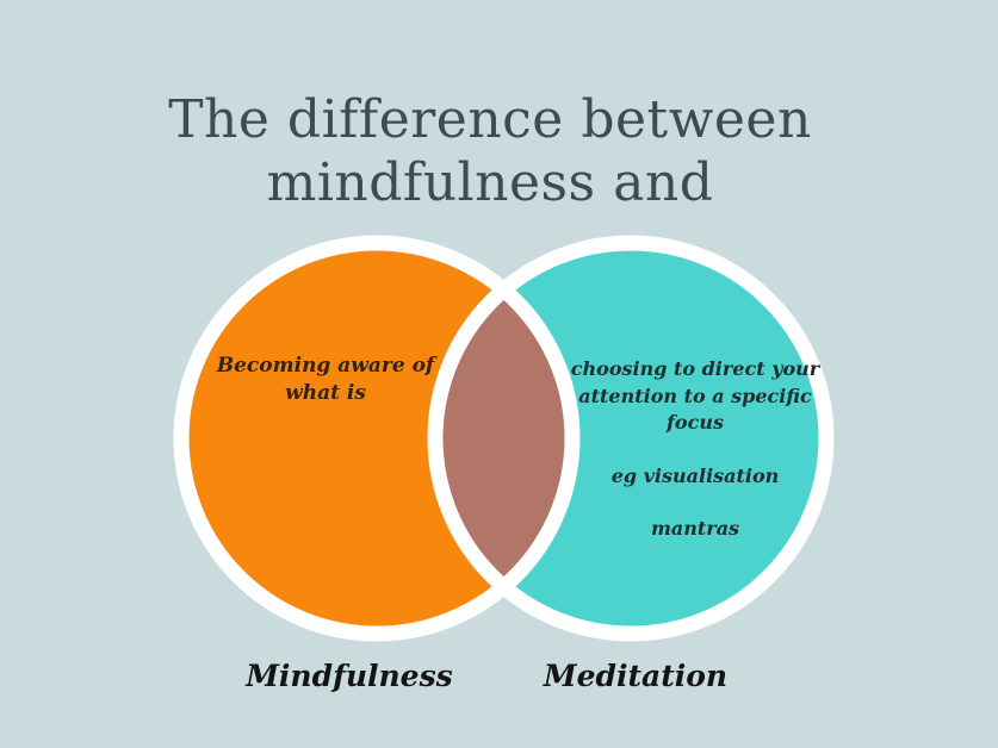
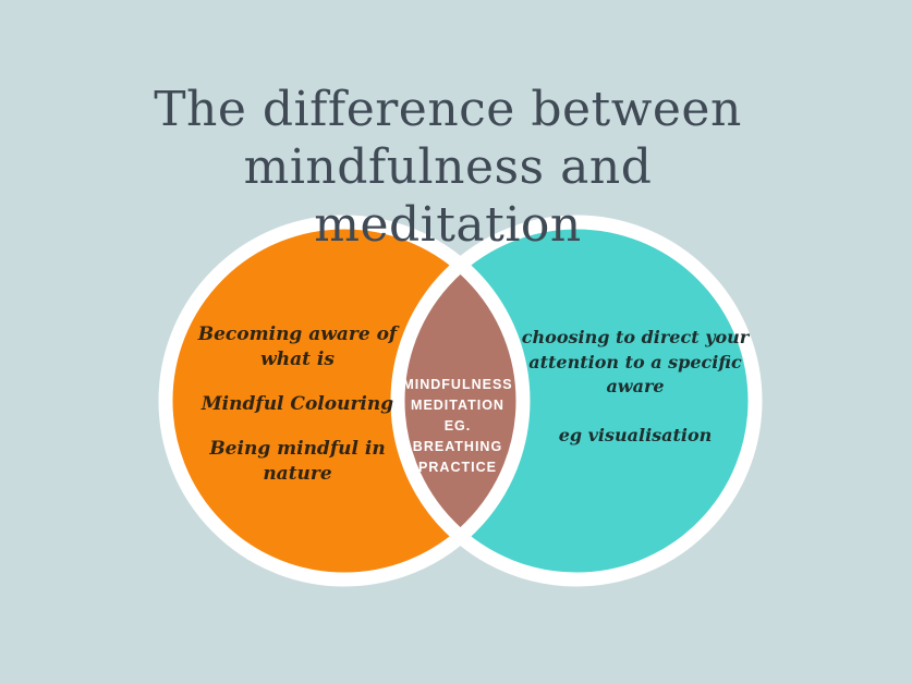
  The difference between
  mindfulness and
+ meditation
  Becoming aware of what is
+ Mindful Colouring
+ Being mindful in nature
+ MINDFULNESS
+ MEDITATION
+ EG.
+ BREATHING
+ PRACTICE
- choosing to direct your attention to a specific focus
+ choosing to direct your attention to a specific aware
  eg visualisation
- mantras
- Mindfulness
- Meditation
